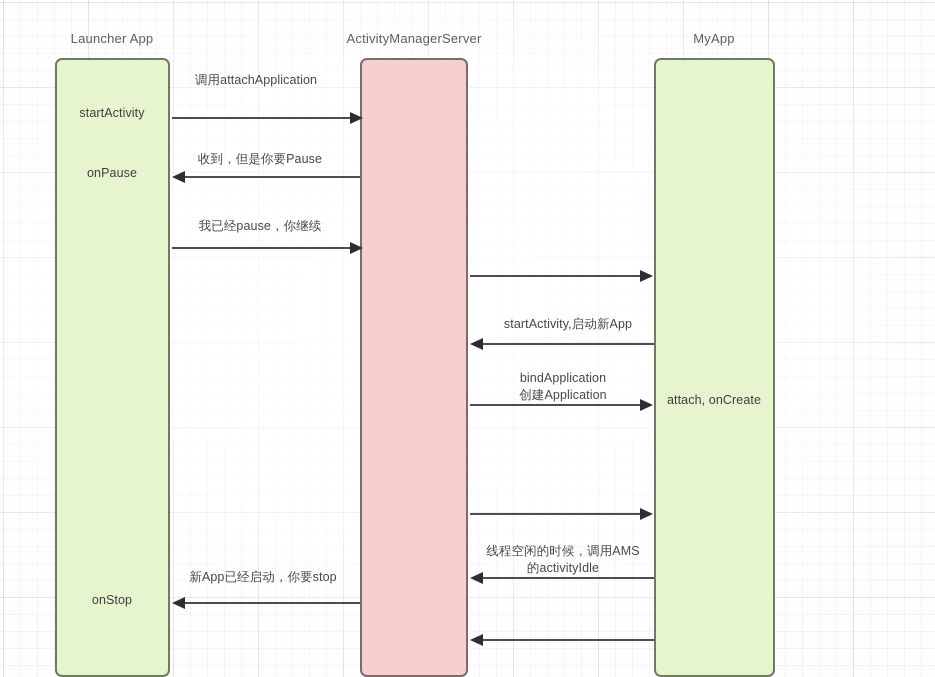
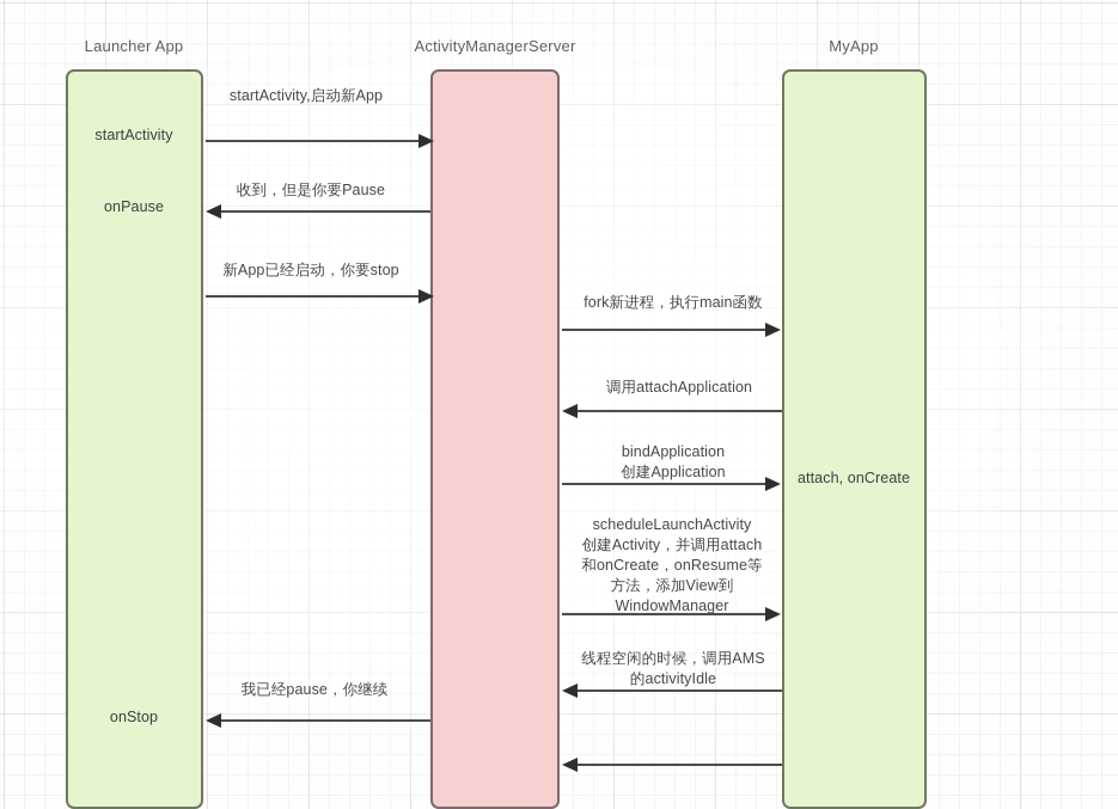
  Launcher App
  ActivityManagerServer
  MyApp
  startActivity
  onPause
  onStop
  attach, onCreate
- 调用attachApplication
+ startActivity,启动新App
  收到，但是你要Pause
- 我已经pause，你继续
+ 新App已经启动，你要stop
+ fork新进程，执行main函数
- startActivity,启动新App
+ 调用attachApplication
  bindApplication
  创建Application
+ scheduleLaunchActivity
+ 创建Activity，并调用attach
+ 和onCreate，onResume等
+ 方法，添加View到
+ WindowManager
  线程空闲的时候，调用AMS
  的activityIdle
- 新App已经启动，你要stop
+ 我已经pause，你继续
